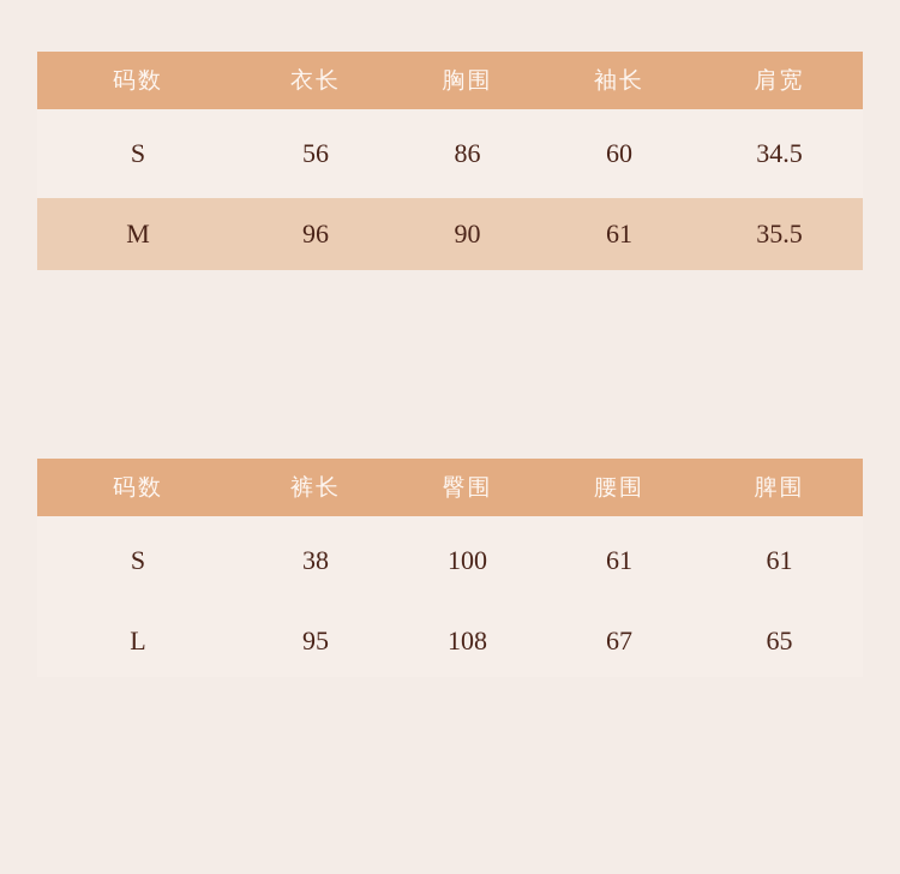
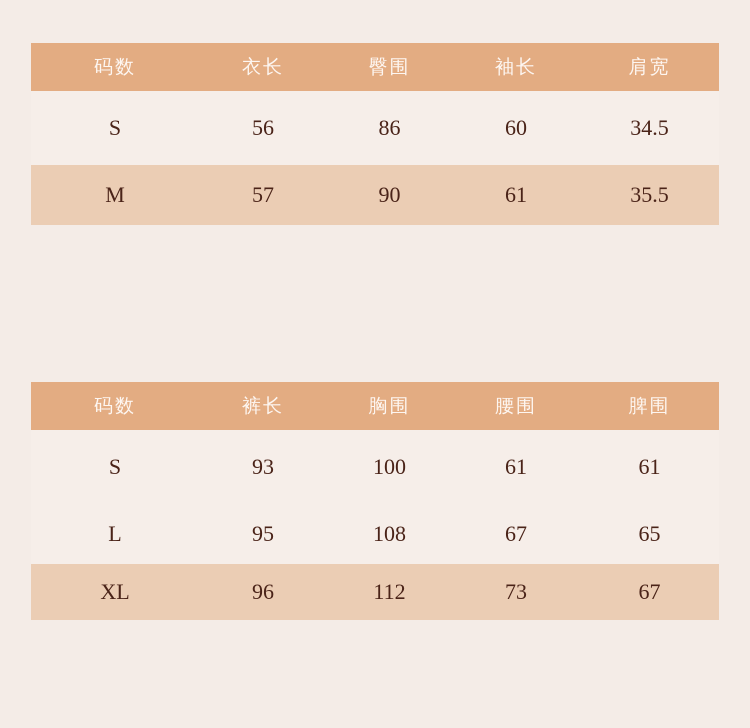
- 码数	衣长	胸围	袖长	肩宽
+ 码数	衣长	臀围	袖长	肩宽
  S	56	86	60	34.5
- M	96	90	61	35.5
+ M	57	90	61	35.5
- 码数	裤长	臀围	腰围	脾围
+ 码数	裤长	胸围	腰围	脾围
- S	38	100	61	61
+ S	93	100	61	61
  L	95	108	67	65
+ XL	96	112	73	67
